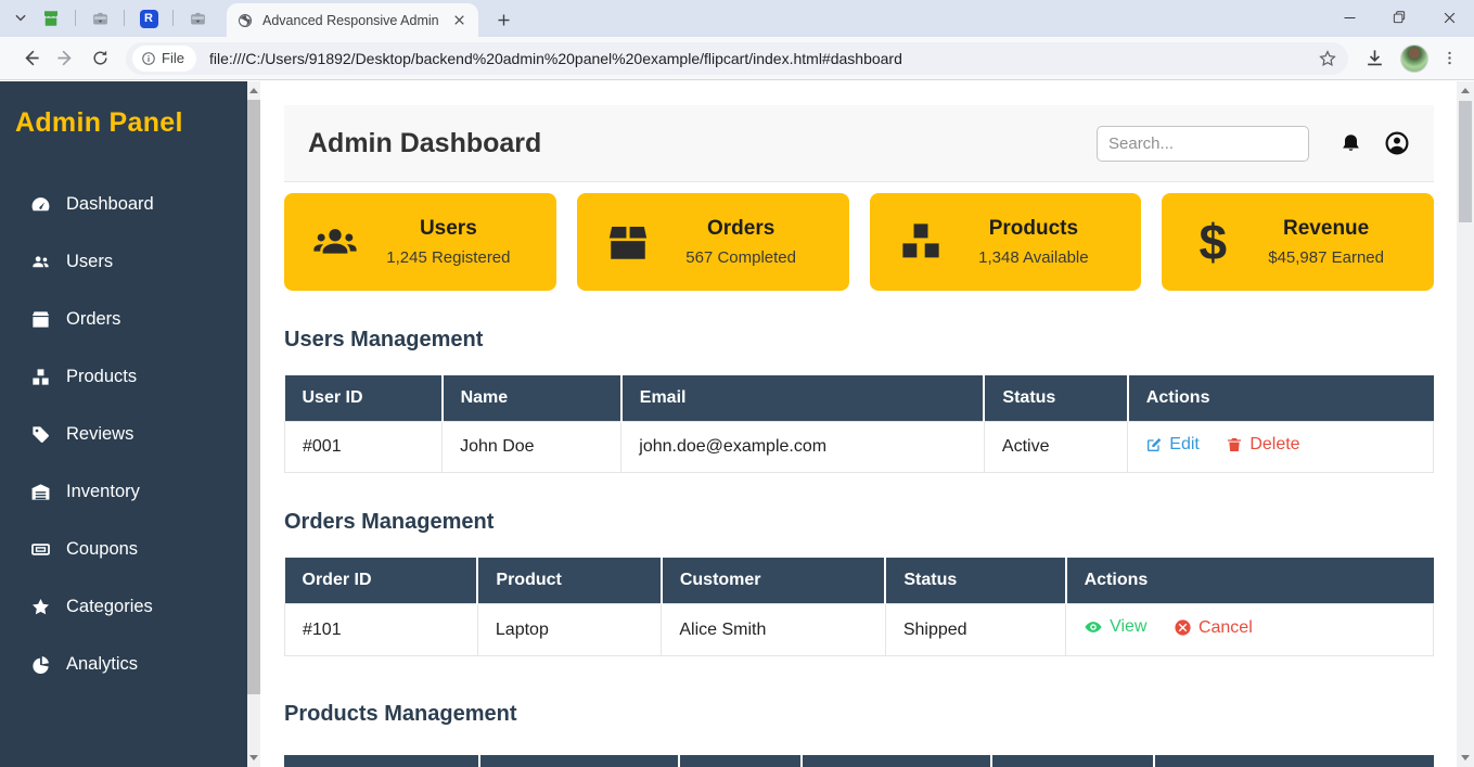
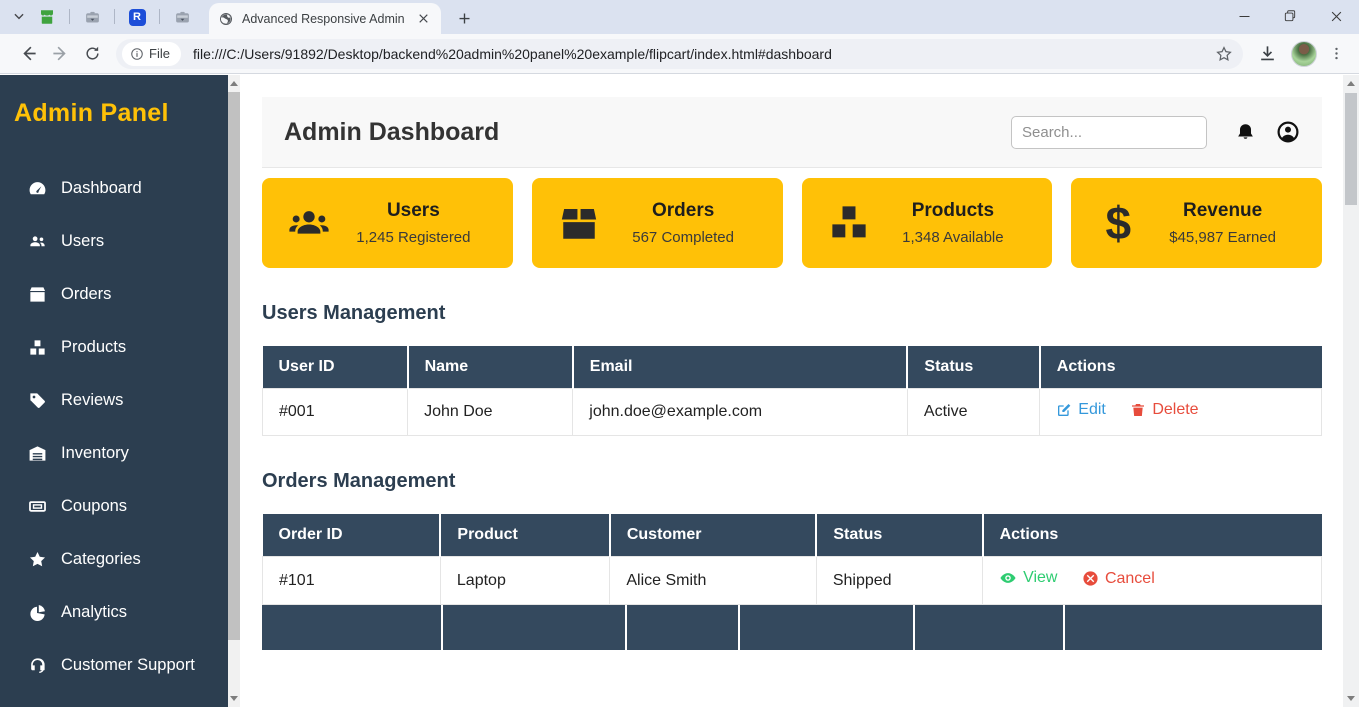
  R
  Advanced Responsive Admin
  File
  file:///C:/Users/91892/Desktop/backend%20admin%20panel%20example/flipcart/index.html#dashboard
  Admin Panel
  Dashboard
  Users
  Orders
  Products
  Reviews
  Inventory
  Coupons
  Categories
  Analytics
+ Customer Support
  Admin Dashboard
  Search...
  Users
  1,245 Registered
  Orders
  567 Completed
  Products
  1,348 Available
  $
  Revenue
  $45,987 Earned
  Users Management
  User ID	Name	Email	Status	Actions
  #001	John Doe	john.doe@example.com	Active	Edit Delete
  Orders Management
  Order ID	Product	Customer	Status	Actions
  #101	Laptop	Alice Smith	Shipped	View Cancel
- Products Management
